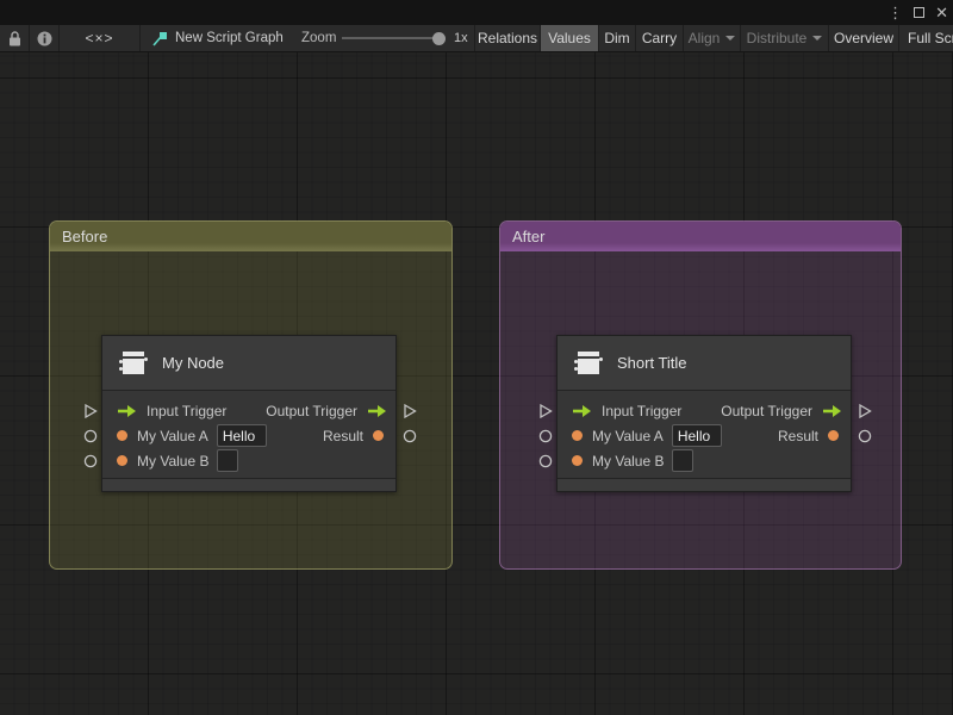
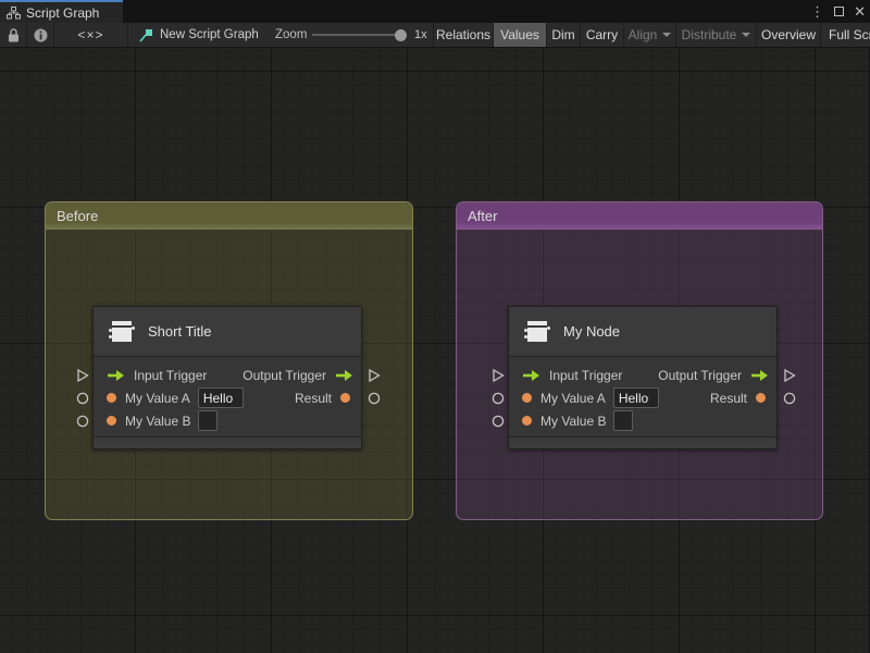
+ Script Graph
  ⋮
  ✕
  <×>
  New Script Graph
  Zoom
  1x
  Relations
  Values
  Dim
  Carry
  Align
  Distribute
  Overview
  Before
  After
- My Node
+ Short Title
  Input Trigger
  Output Trigger
  My Value A
  Hello
  Result
  My Value B
- Short Title
+ My Node
  Input Trigger
  Output Trigger
  My Value A
  Hello
  Result
  My Value B
